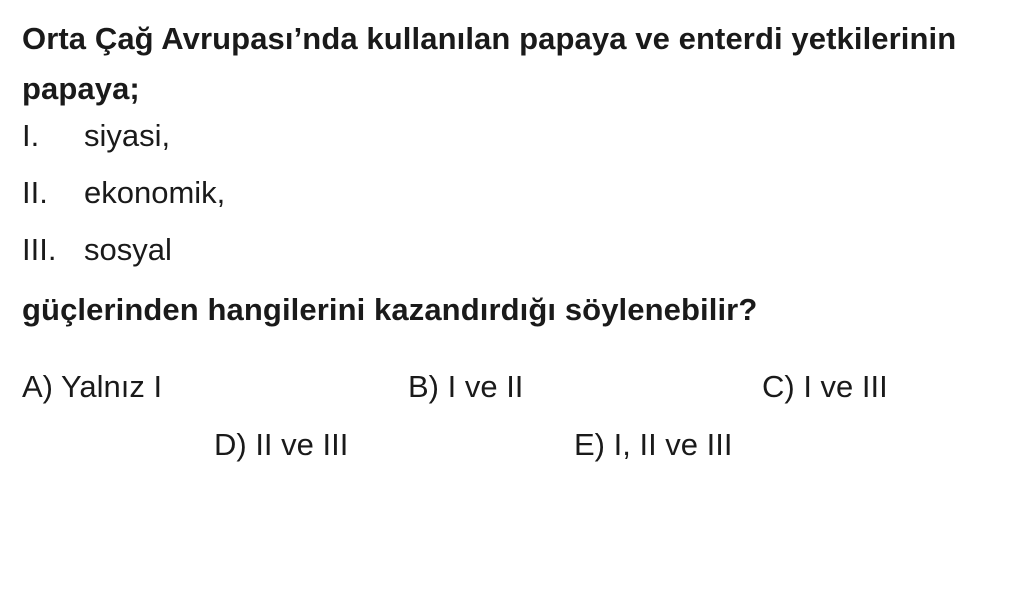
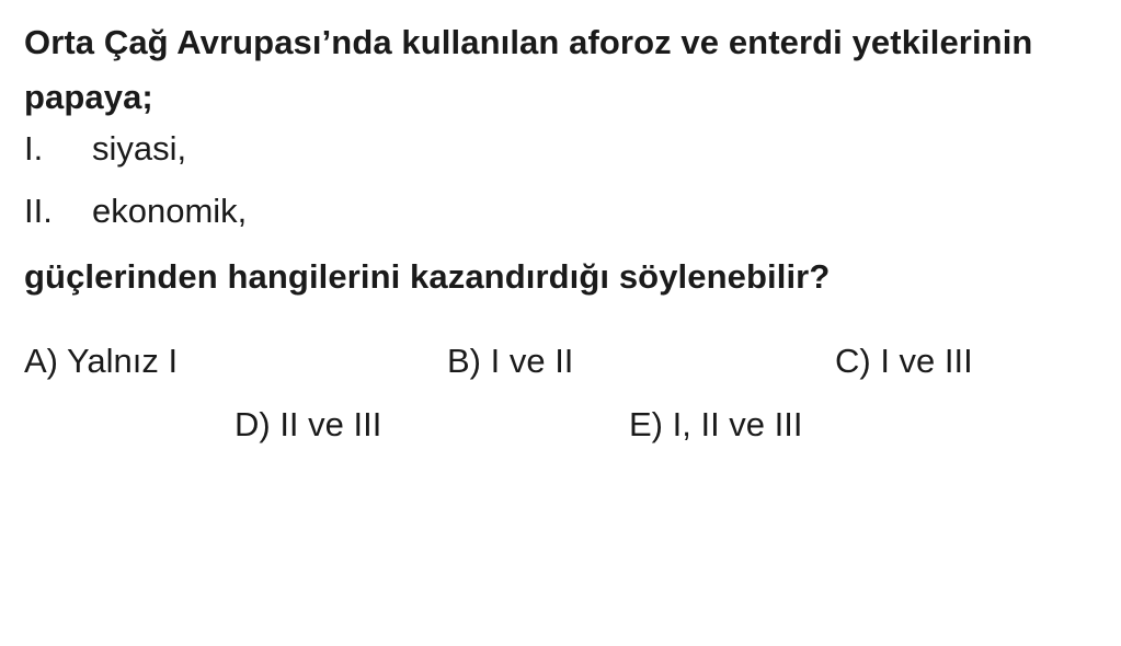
- Orta Çağ Avrupası’nda kullanılan papaya ve enterdi yetkilerinin papaya;
+ Orta Çağ Avrupası’nda kullanılan aforoz ve enterdi yetkilerinin papaya;
  I.
  siyasi,
  II.
  ekonomik,
- III.
- sosyal
  güçlerinden hangilerini kazandırdığı söylenebilir?
  A) Yalnız I
  B) I ve II
  C) I ve III
  D) II ve III
  E) I, II ve III
